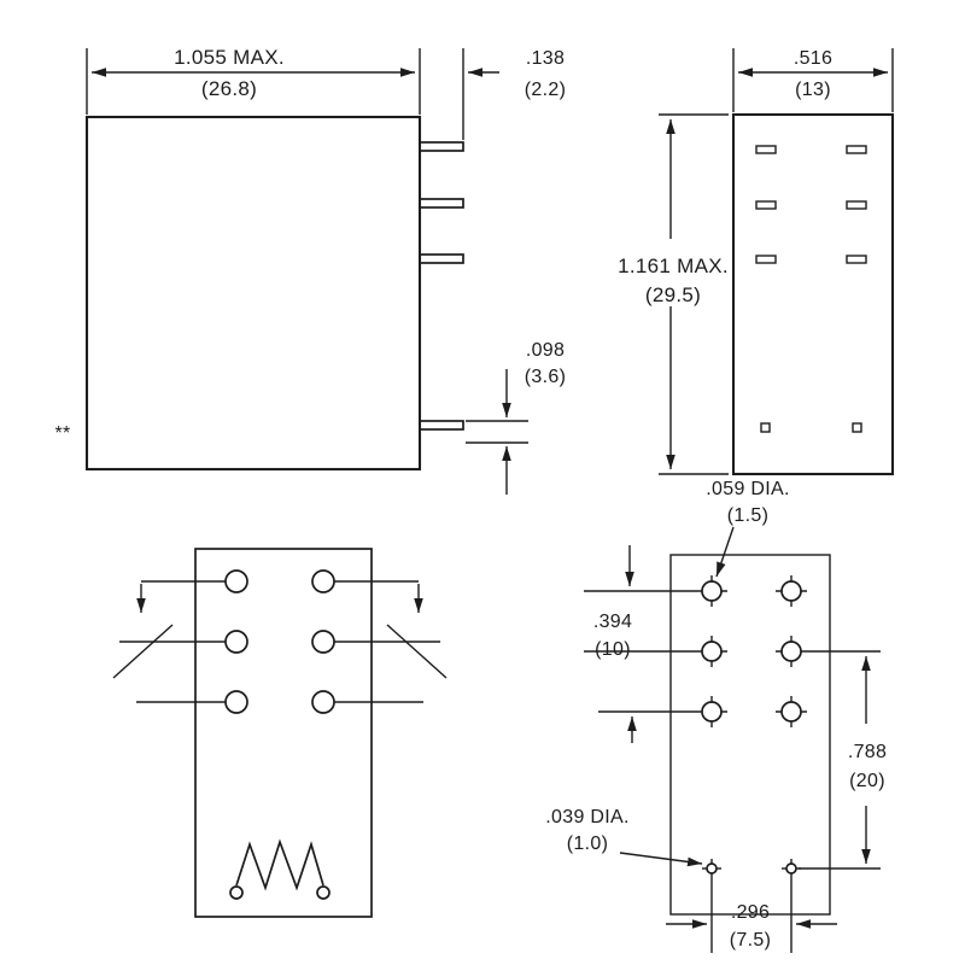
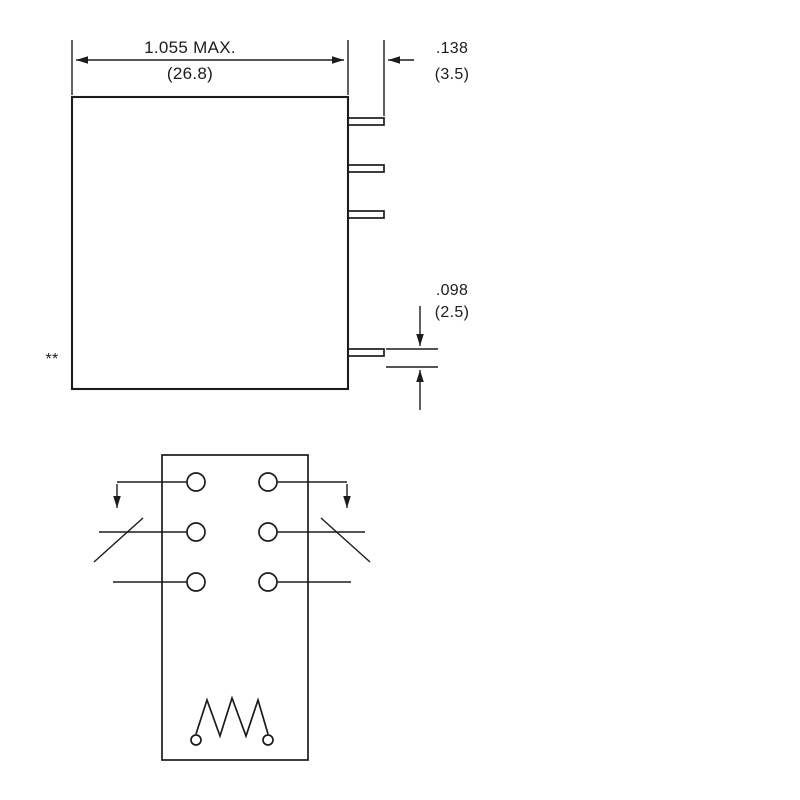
  1.055 MAX.
  (26.8)
  .138
- (2.2)
+ (3.5)
  .098
- (3.6)
+ (2.5)
  **
- .516
- (13)
- 1.161 MAX.
- (29.5)
- .059 DIA.
- (1.5)
- .394
- (10)
- .788
- (20)
- .039 DIA.
- (1.0)
- .296
- (7.5)
